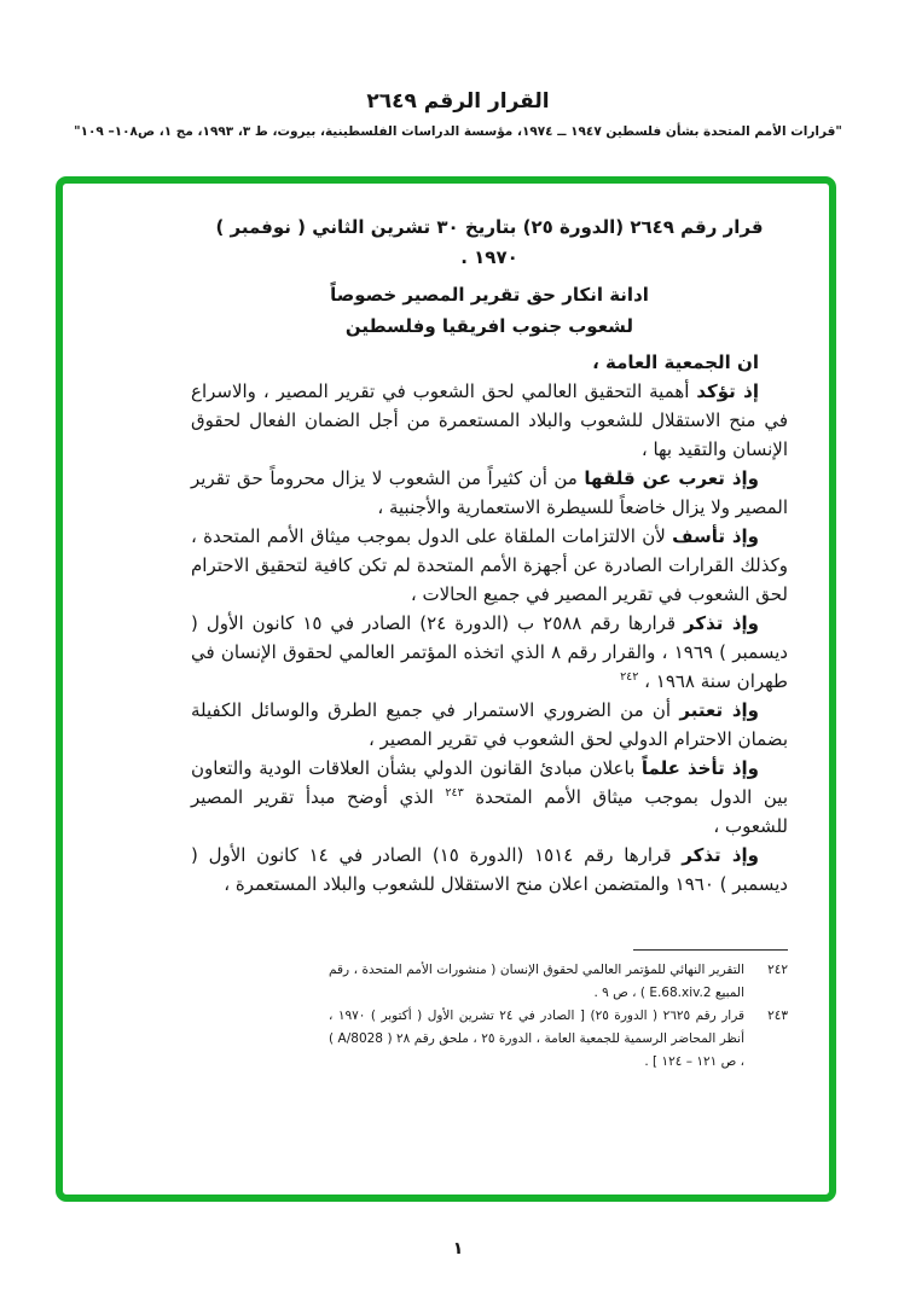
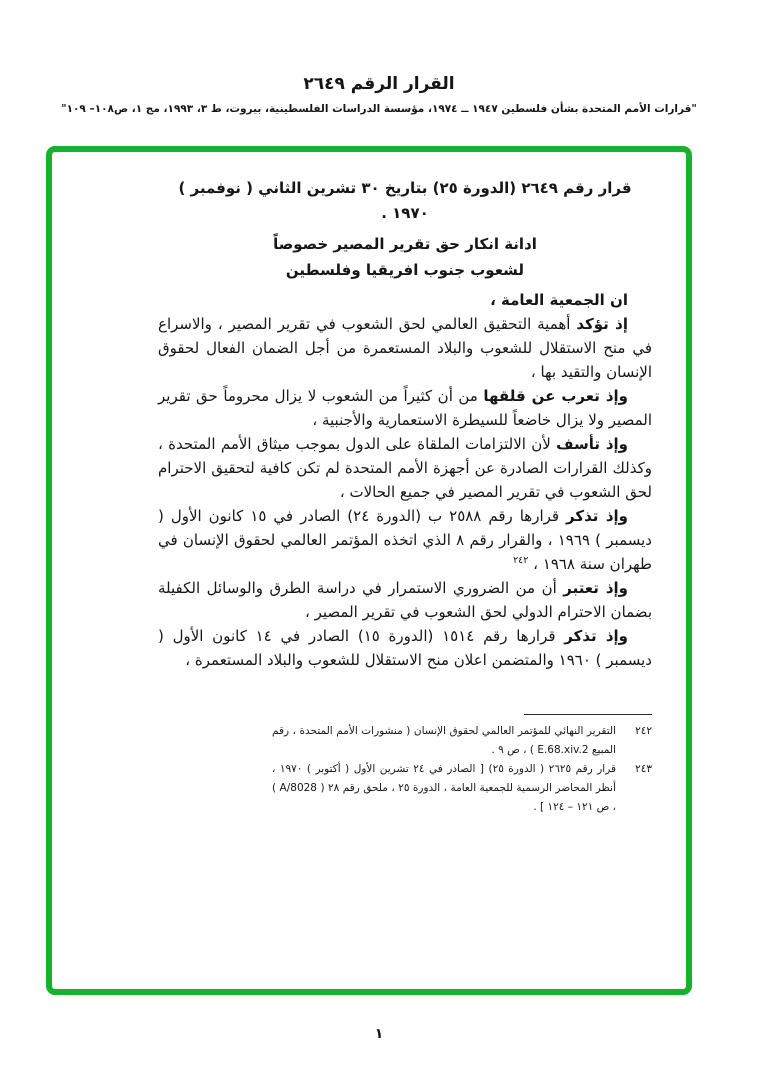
  القرار الرقم ٢٦٤٩
  "قرارات الأمم المتحدة بشأن فلسطين ١٩٤٧ ــ ١٩٧٤، مؤسسة الدراسات الفلسطينية، بيروت، ط ٣، ١٩٩٣، مج ١، ص١٠٨– ١٠٩"
  قرار رقم ٢٦٤٩ (الدورة ٢٥) بتاريخ ٣٠ تشرين الثاني ( نوفمبر )
  ١٩٧٠ .
  ادانة انكار حق تقرير المصير خصوصاً
  لشعوب جنوب افريقيا وفلسطين
  ان الجمعية العامة ،
  إذ تؤكد أهمية التحقيق العالمي لحق الشعوب في تقرير المصير ، والاسراع في منح الاستقلال للشعوب والبلاد المستعمرة من أجل الضمان الفعال لحقوق الإنسان والتقيد بها ،
  وإذ تعرب عن قلقها من أن كثيراً من الشعوب لا يزال محروماً حق تقرير المصير ولا يزال خاضعاً للسيطرة الاستعمارية والأجنبية ،
  وإذ تأسف لأن الالتزامات الملقاة على الدول بموجب ميثاق الأمم المتحدة ، وكذلك القرارات الصادرة عن أجهزة الأمم المتحدة لم تكن كافية لتحقيق الاحترام لحق الشعوب في تقرير المصير في جميع الحالات ،
  وإذ تذكر قرارها رقم ٢٥٨٨ ب (الدورة ٢٤) الصادر في ١٥ كانون الأول ( ديسمبر ) ١٩٦٩ ، والقرار رقم ٨ الذي اتخذه المؤتمر العالمي لحقوق الإنسان في طهران سنة ١٩٦٨ ، ٢٤٢
- وإذ تعتبر أن من الضروري الاستمرار في جميع الطرق والوسائل الكفيلة بضمان الاحترام الدولي لحق الشعوب في تقرير المصير ،
+ وإذ تعتبر أن من الضروري الاستمرار في دراسة الطرق والوسائل الكفيلة بضمان الاحترام الدولي لحق الشعوب في تقرير المصير ،
- وإذ تأخذ علماً باعلان مبادئ القانون الدولي بشأن العلاقات الودية والتعاون بين الدول بموجب ميثاق الأمم المتحدة ٢٤٣ الذي أوضح مبدأ تقرير المصير للشعوب ،
  وإذ تذكر قرارها رقم ١٥١٤ (الدورة ١٥) الصادر في ١٤ كانون الأول ( ديسمبر ) ١٩٦٠ والمتضمن اعلان منح الاستقلال للشعوب والبلاد المستعمرة ،
  ٢٤٢
  التقرير النهائي للمؤتمر العالمي لحقوق الإنسان ( منشورات الأمم المتحدة ، رقم المبيع E.68.xiv.2 ) ، ص ٩ .
  ٢٤٣
  قرار رقم ٢٦٢٥ ( الدورة ٢٥) [ الصادر في ٢٤ تشرين الأول ( أكتوبر ) ١٩٧٠ ، أنظر المحاضر الرسمية للجمعية العامة ، الدورة ٢٥ ، ملحق رقم ٢٨ ( A/8028 ) ، ص ١٢١ – ١٢٤ ] .
  ١
